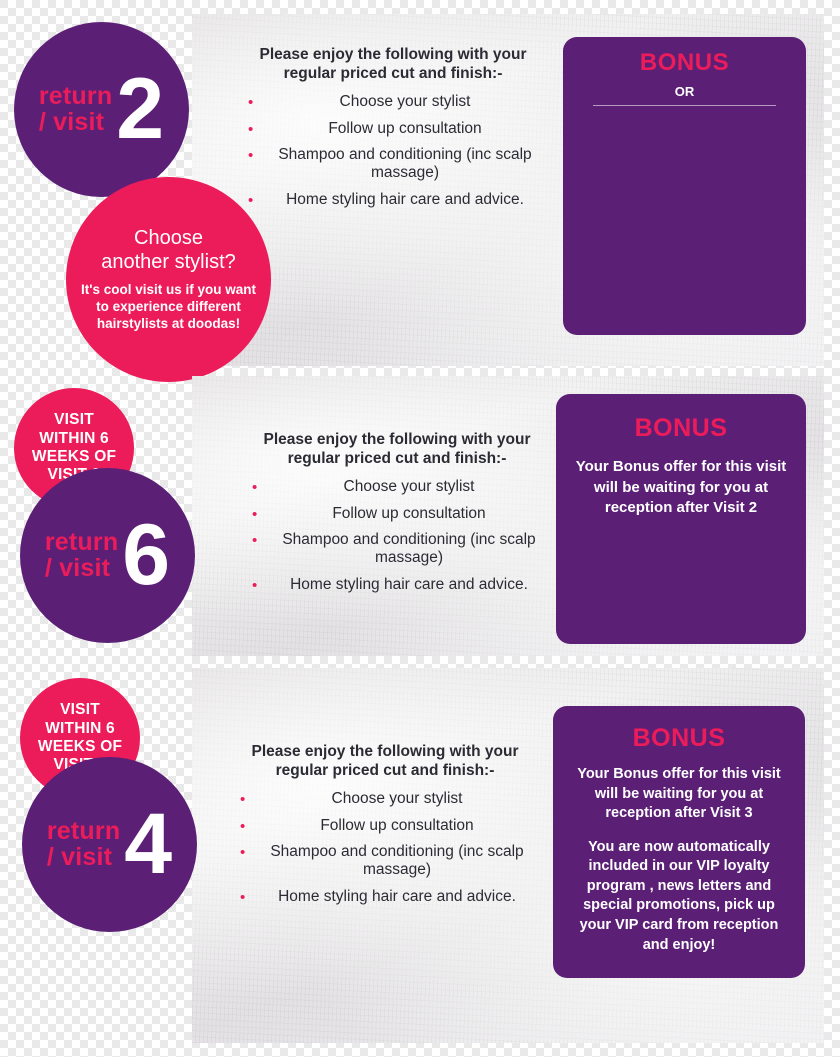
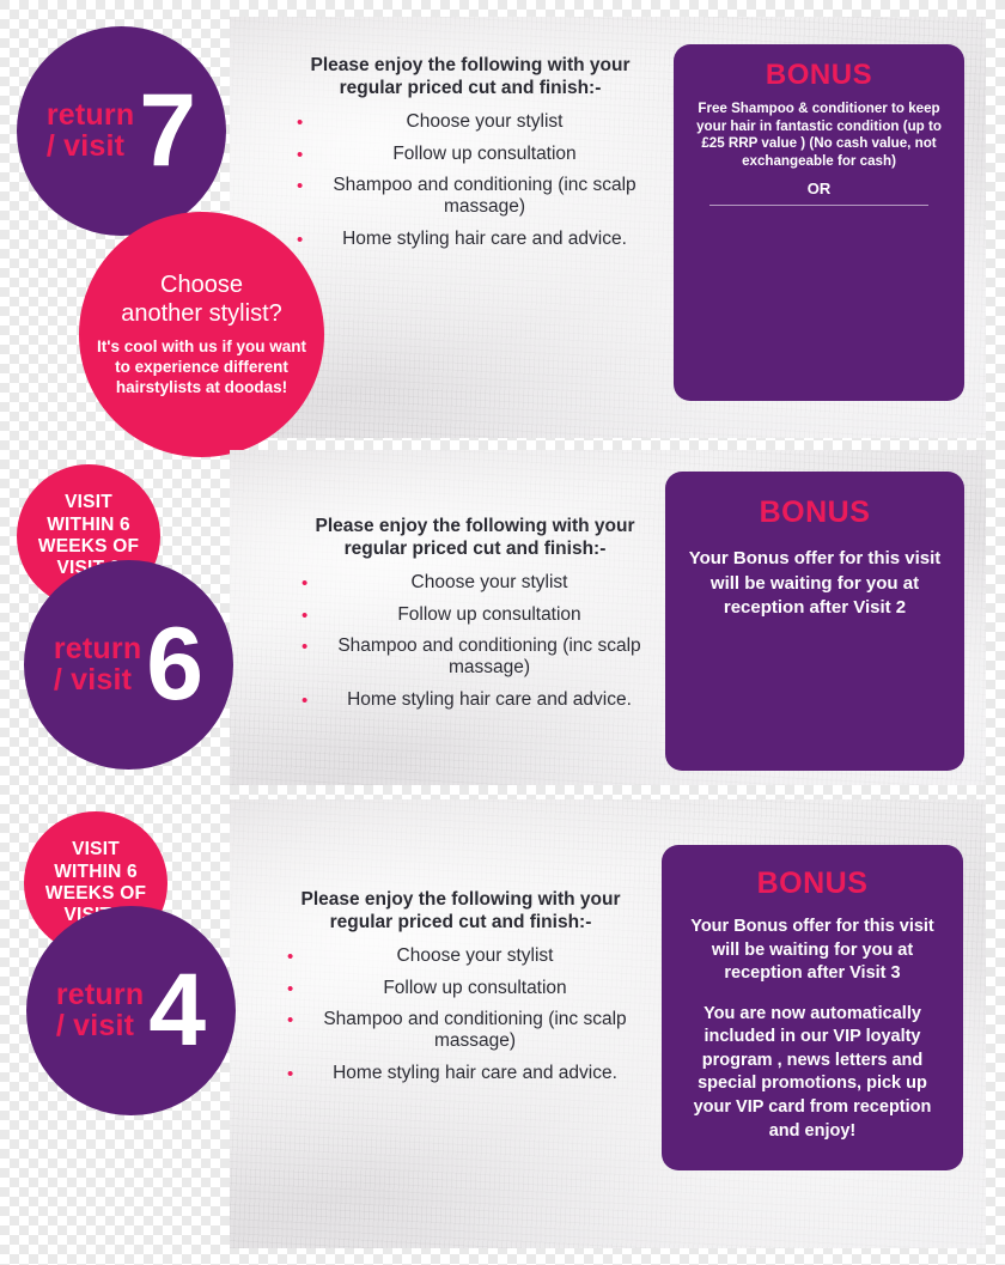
  return
  / visit
- 2
+ 7
  Choose
  another stylist?
- It's cool visit us if you want to experience different hairstylists at doodas!
+ It's cool with us if you want to experience different hairstylists at doodas!
  Please enjoy the following with your regular priced cut and finish:-
  •
  Choose your stylist
  •
  Follow up consultation
  •
  Shampoo and conditioning (inc scalp massage)
  •
  Home styling hair care and advice.
  BONUS
+ Free Shampoo & conditioner to keep your hair in fantastic condition (up to £25 RRP value ) (No cash value, not exchangeable for cash)
  OR
  VISIT WITHIN 6 WEEKS OF VIS
  return
  / visit
  6
  Please enjoy the following with your regular priced cut and finish:-
  •
  Choose your stylist
  •
  Follow up consultation
  •
  Shampoo and conditioning (inc scalp massage)
  •
  Home styling hair care and advice.
  BONUS
  Your Bonus offer for this visit will be waiting for you at reception after Visit 2
  VISIT WITHIN 6 WEEKS OF VI
  return
  / visit
  4
  Please enjoy the following with your regular priced cut and finish:-
  •
  Choose your stylist
  •
  Follow up consultation
  •
  Shampoo and conditioning (inc scalp massage)
  •
  Home styling hair care and advice.
  BONUS
  Your Bonus offer for this visit will be waiting for you at reception after Visit 3
  You are now automatically included in our VIP loyalty program , news letters and special promotions, pick up your VIP card from reception and enjoy!
